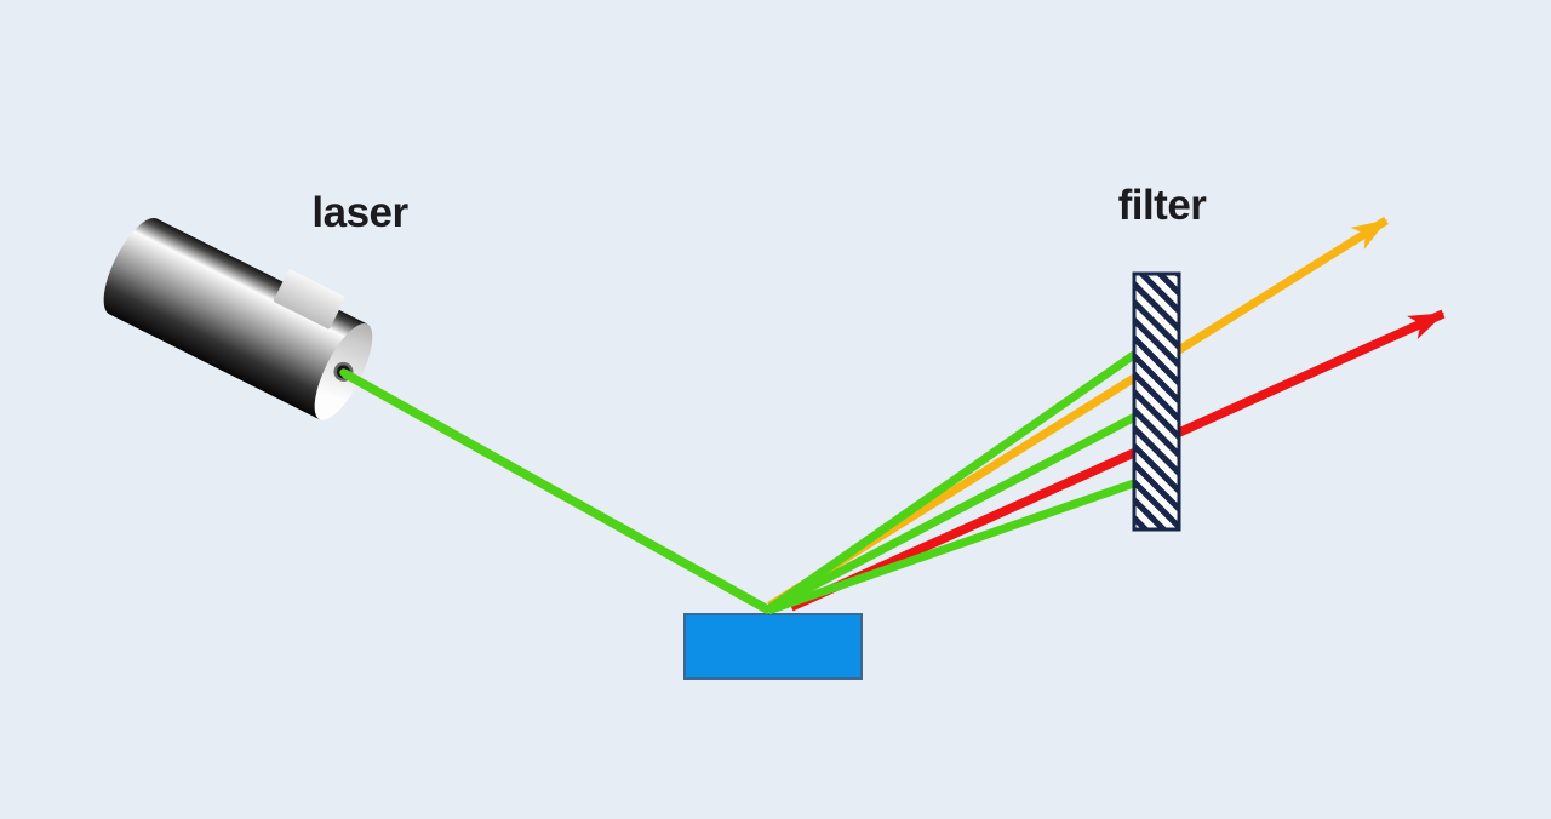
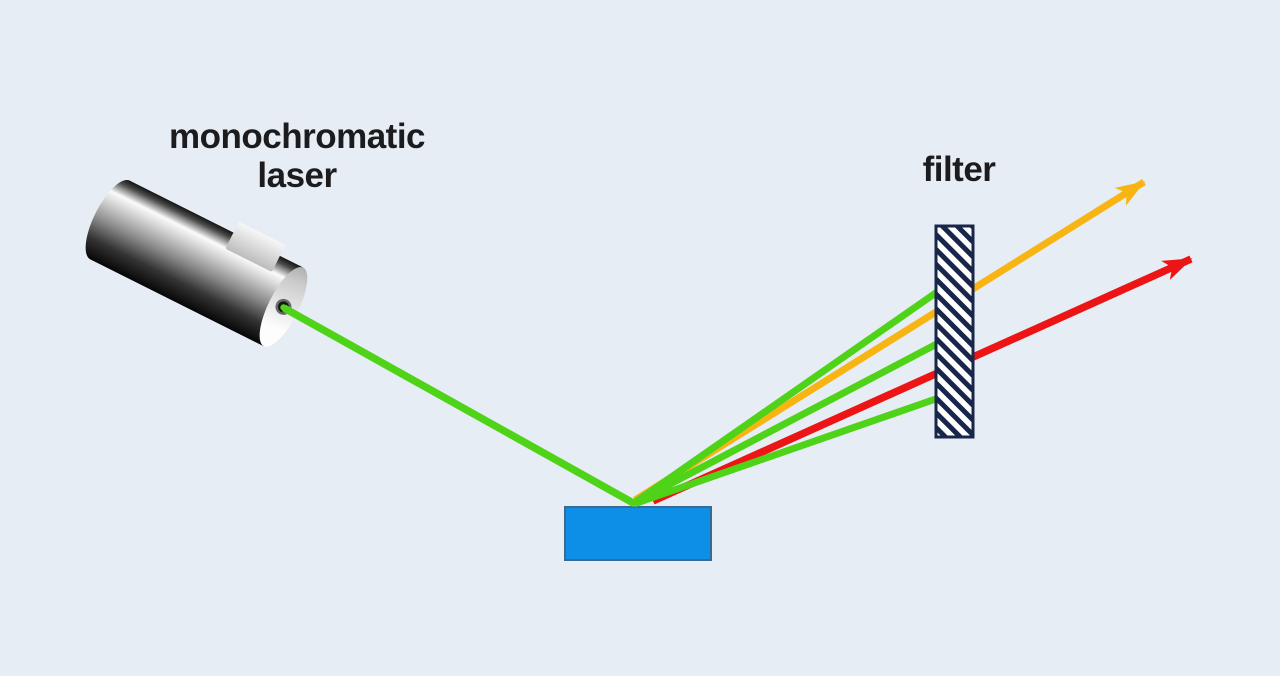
+ monochromatic
  laser
  filter
